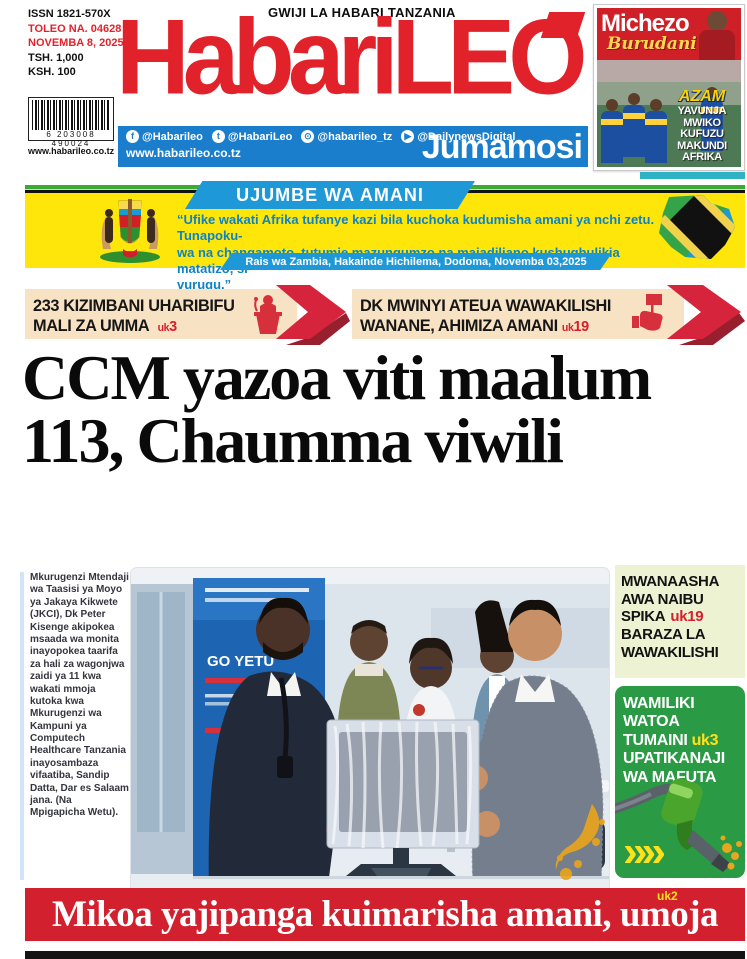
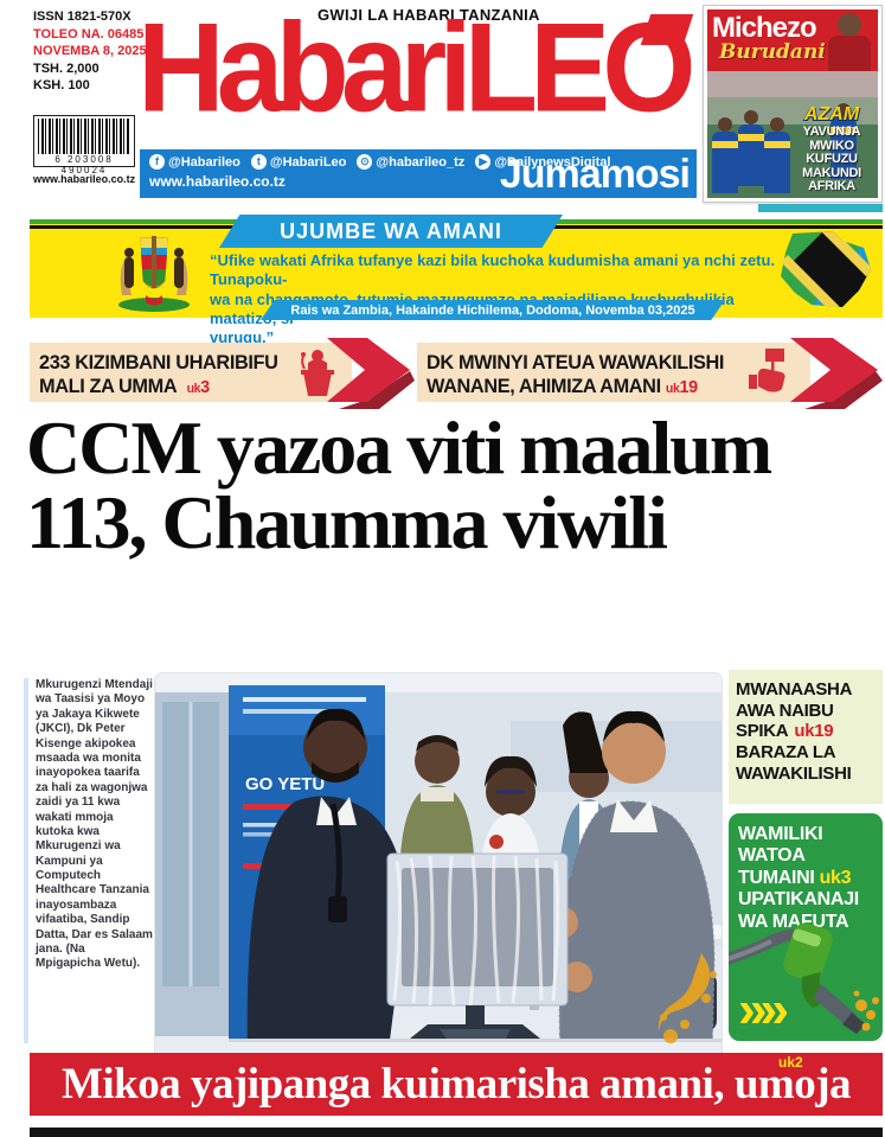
  ISSN 1821-570X
- TOLEO NA. 04628
+ TOLEO NA. 06485
  NOVEMBA 8, 2025
- TSH. 1,000
+ TSH. 2,000
  KSH. 100
  6 203008 490024
  www.habarileo.co.tz
  GWIJI LA HABARI TANZANIA
  HabariLEO
  f
  @Habarileo
  t
  @HabariLeo
  ⊙
  @habarileo_tz
  ▶
  @DailynewsDigital
  www.habarileo.co.tz
  Jumamosi
  Michezo
  Burudani
  AZAM
  YAVUNJA
  MWIKO
  KUFUZU
  MAKUNDI
  AFRIKA
  UJUMBE WA AMANI
  “Ufike wakati Afrika tufanye kazi bila kuchoka kudumisha amani ya nchi zetu. Tunapoku-
  wa na changamoto, tutumie mazungumzo na majadiliano kushughulikia matatiz
  vurugu.”
  Rais wa Zambia, Hakainde Hichilema, Dodoma, Novemba 03,2025
  233 KIZIMBANI UHARIBIFU
  MALI ZA UMMA uk3
  DK MWINYI ATEUA WAWAKILISHI
  WANANE, AHIMIZA AMANI uk19
  CCM yazoa viti maalum
  113, Chaumma viwili
  Mkurugenzi Mtendaji wa Taasisi ya Moyo ya Jakaya Kikwete (JKCI), Dk Peter Kisenge akipokea msaada wa monita inayopokea taarifa za hali za wagonjwa zaidi ya 11 kwa wakati mmoja kutoka kwa Mkurugenzi wa Kampuni ya Computech Healthcare Tanzania inayosambaza vifaatiba, Sandip Datta, Dar es Salaam jana. (Na Mpigapicha Wetu).
  GO YETU
  MWANAASHA AWA NAIBU SPIKA uk19
  BARAZA LA WAWAKILISHI
  WAMILIKI WATOA TUMAINI uk3
  UPATIKANAJI WA MAFUTA
  »»
  Mikoa yajipanga kuimarisha amani, umoja
  uk2
